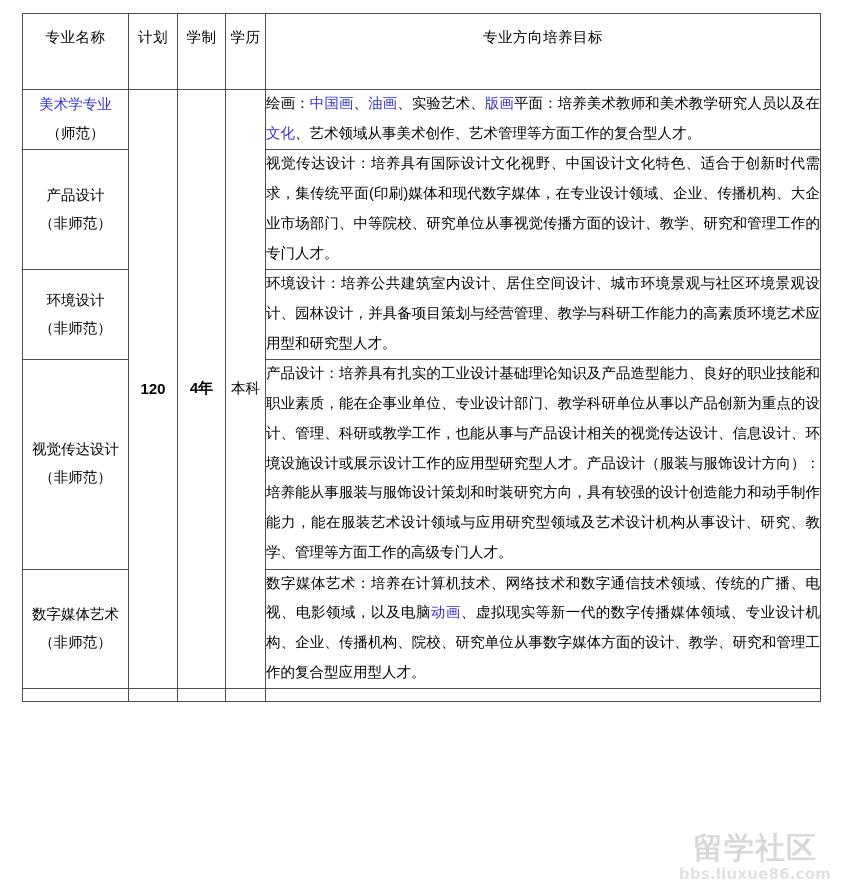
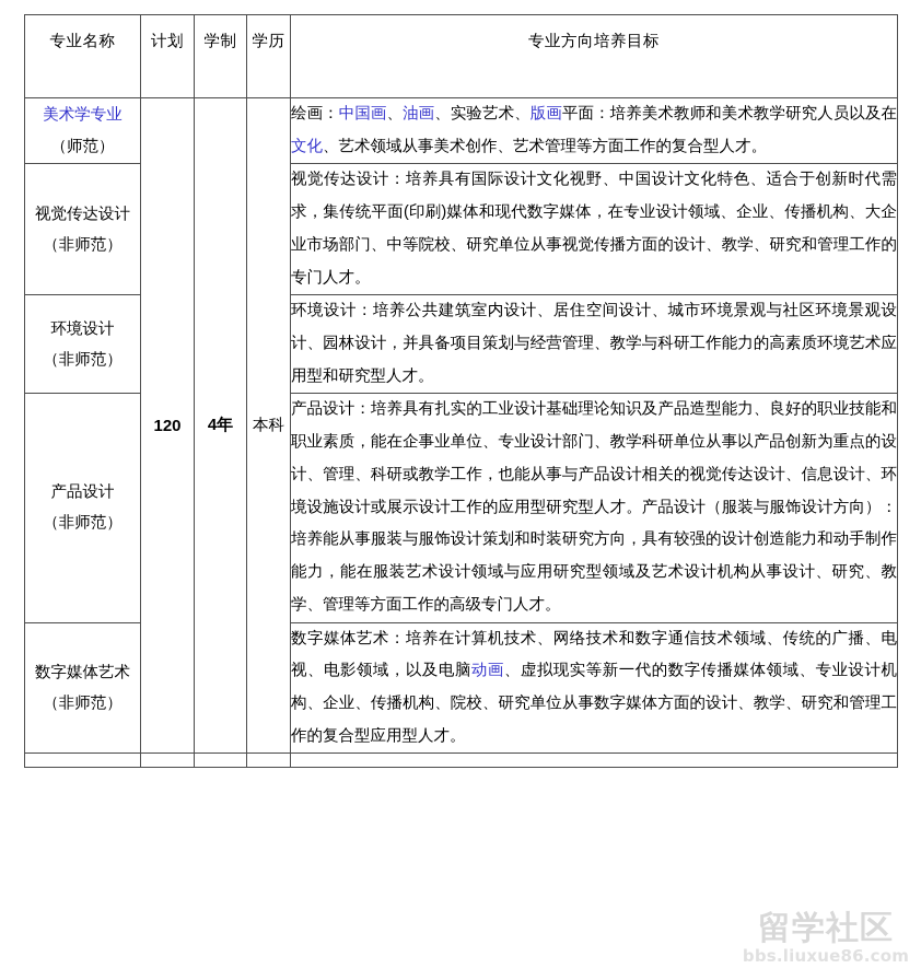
  专业名称	计划	学制	学历	专业方向培养目标
  美术学专业 （师范）	120	4年	本科	绘画：中国画、油画、实验艺术、版画平面：培养美术教师和美术教学研究人员以及在文化、艺术领域从事美术创作、艺术管理等方面工作的复合型人才。
- 产品设计 （非师范）	视觉传达设计：培养具有国际设计文化视野、中国设计文化特色、适合于创新时代需求，集传统平面(印刷)媒体和现代数字媒体，在专业设计领域、企业、传播机构、大企业市场部门、中等院校、研究单位从事视觉传播方面的设计、教学、研究和管理工作的专门人才。
+ 视觉传达设计 （非师范）	视觉传达设计：培养具有国际设计文化视野、中国设计文化特色、适合于创新时代需求，集传统平面(印刷)媒体和现代数字媒体，在专业设计领域、企业、传播机构、大企业市场部门、中等院校、研究单位从事视觉传播方面的设计、教学、研究和管理工作的专门人才。
  环境设计 （非师范）	环境设计：培养公共建筑室内设计、居住空间设计、城市环境景观与社区环境景观设计、园林设计，并具备项目策划与经营管理、教学与科研工作能力的高素质环境艺术应用型和研究型人才。
- 视觉传达设计 （非师范）	产品设计：培养具有扎实的工业设计基础理论知识及产品造型能力、良好的职业技能和职业素质，能在企事业单位、专业设计部门、教学科研单位从事以产品创新为重点的设计、管理、科研或教学工作，也能从事与产品设计相关的视觉传达设计、信息设计、环境设施设计或展示设计工作的应用型研究型人才。产品设计（服装与服饰设计方向）：培养能从事服装与服饰设计策划和时装研究方向，具有较强的设计创造能力和动手制作能力，能在服装艺术设计领域与应用研究型领域及艺术设计机构从事设计、研究、教学、管理等方面工作的高级专门人才。
+ 产品设计 （非师范）	产品设计：培养具有扎实的工业设计基础理论知识及产品造型能力、良好的职业技能和职业素质，能在企事业单位、专业设计部门、教学科研单位从事以产品创新为重点的设计、管理、科研或教学工作，也能从事与产品设计相关的视觉传达设计、信息设计、环境设施设计或展示设计工作的应用型研究型人才。产品设计（服装与服饰设计方向）：培养能从事服装与服饰设计策划和时装研究方向，具有较强的设计创造能力和动手制作能力，能在服装艺术设计领域与应用研究型领域及艺术设计机构从事设计、研究、教学、管理等方面工作的高级专门人才。
  数字媒体艺术 （非师范）	数字媒体艺术：培养在计算机技术、网络技术和数字通信技术领域、传统的广播、电视、电影领域，以及电脑动画、虚拟现实等新一代的数字传播媒体领域、专业设计机构、企业、传播机构、院校、研究单位从事数字媒体方面的设计、教学、研究和管理工作的复合型应用型人才。
  留学社区
  bbs.liuxue86.com
